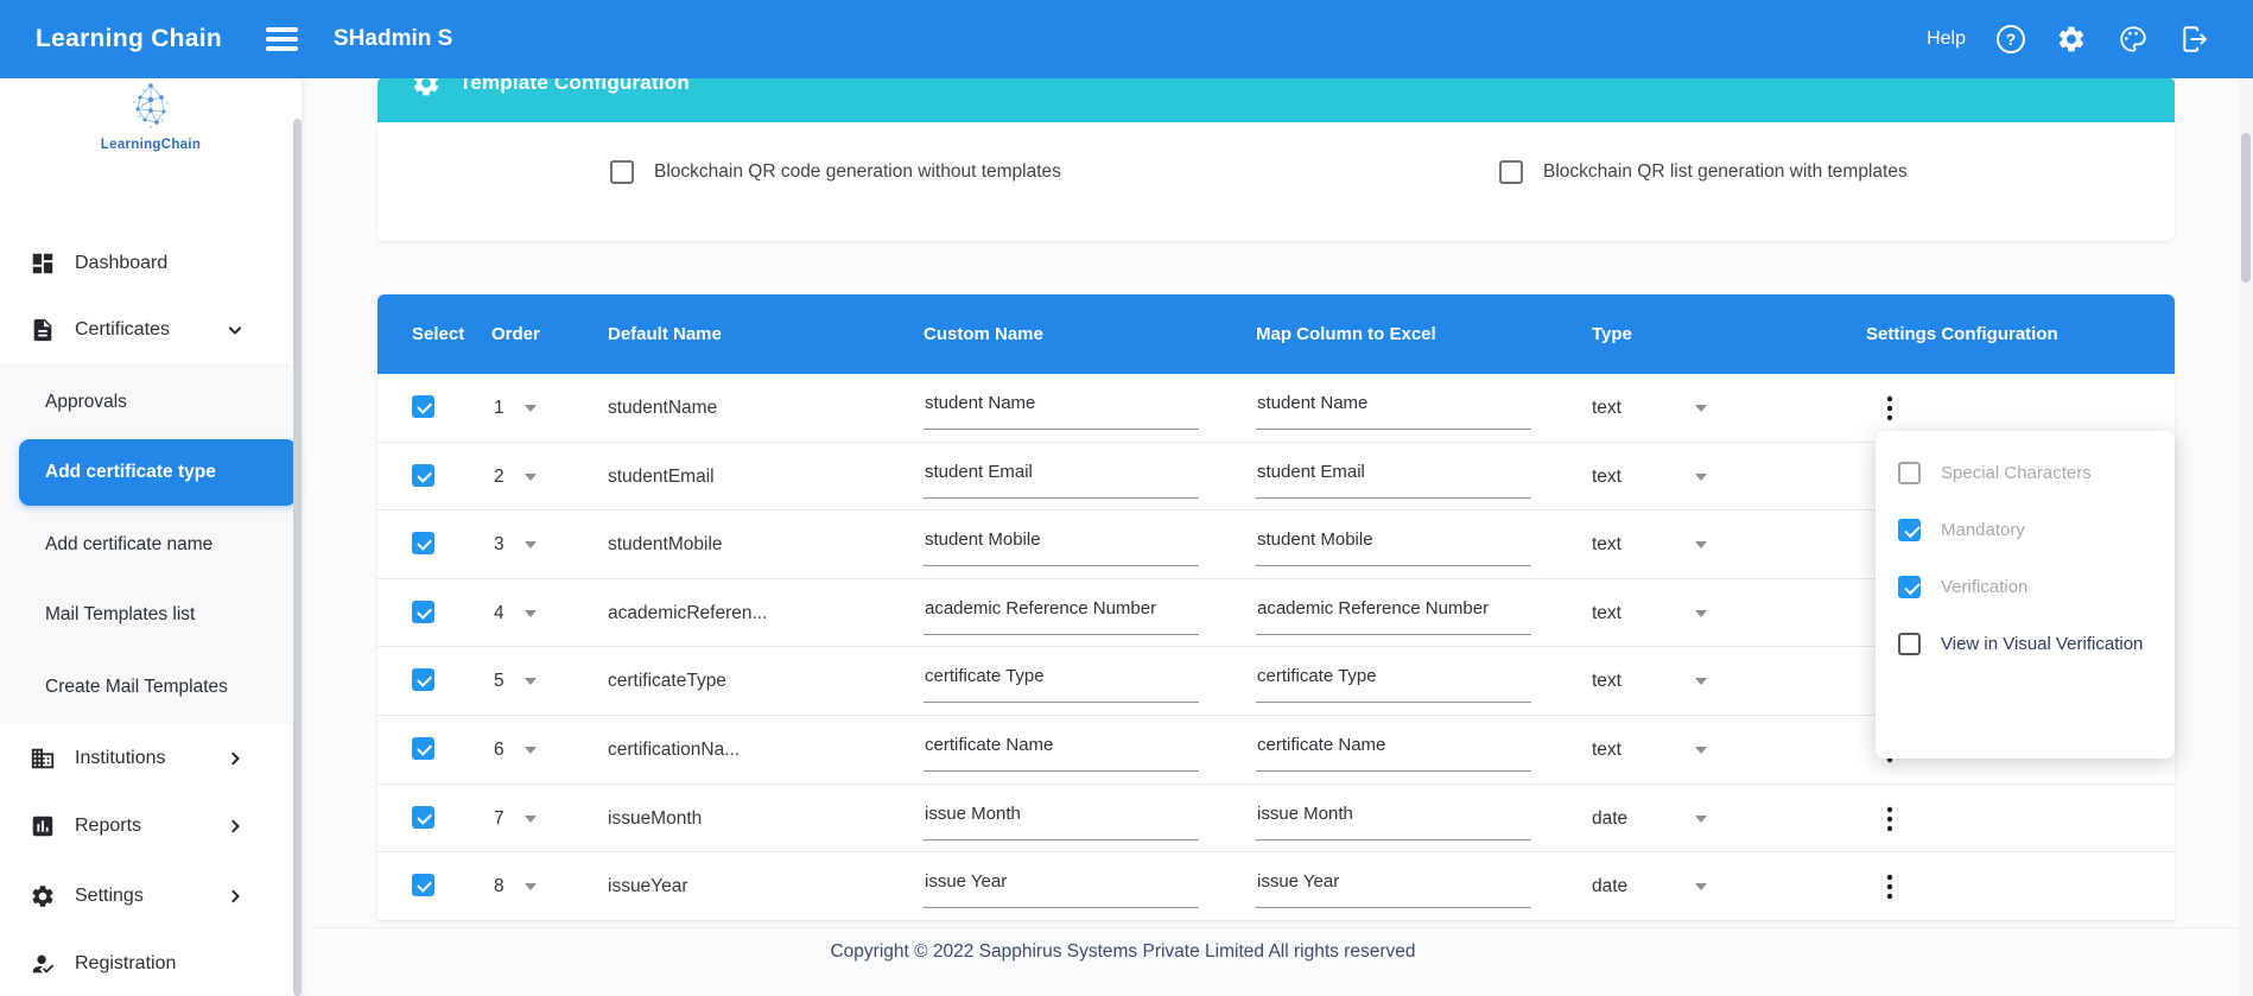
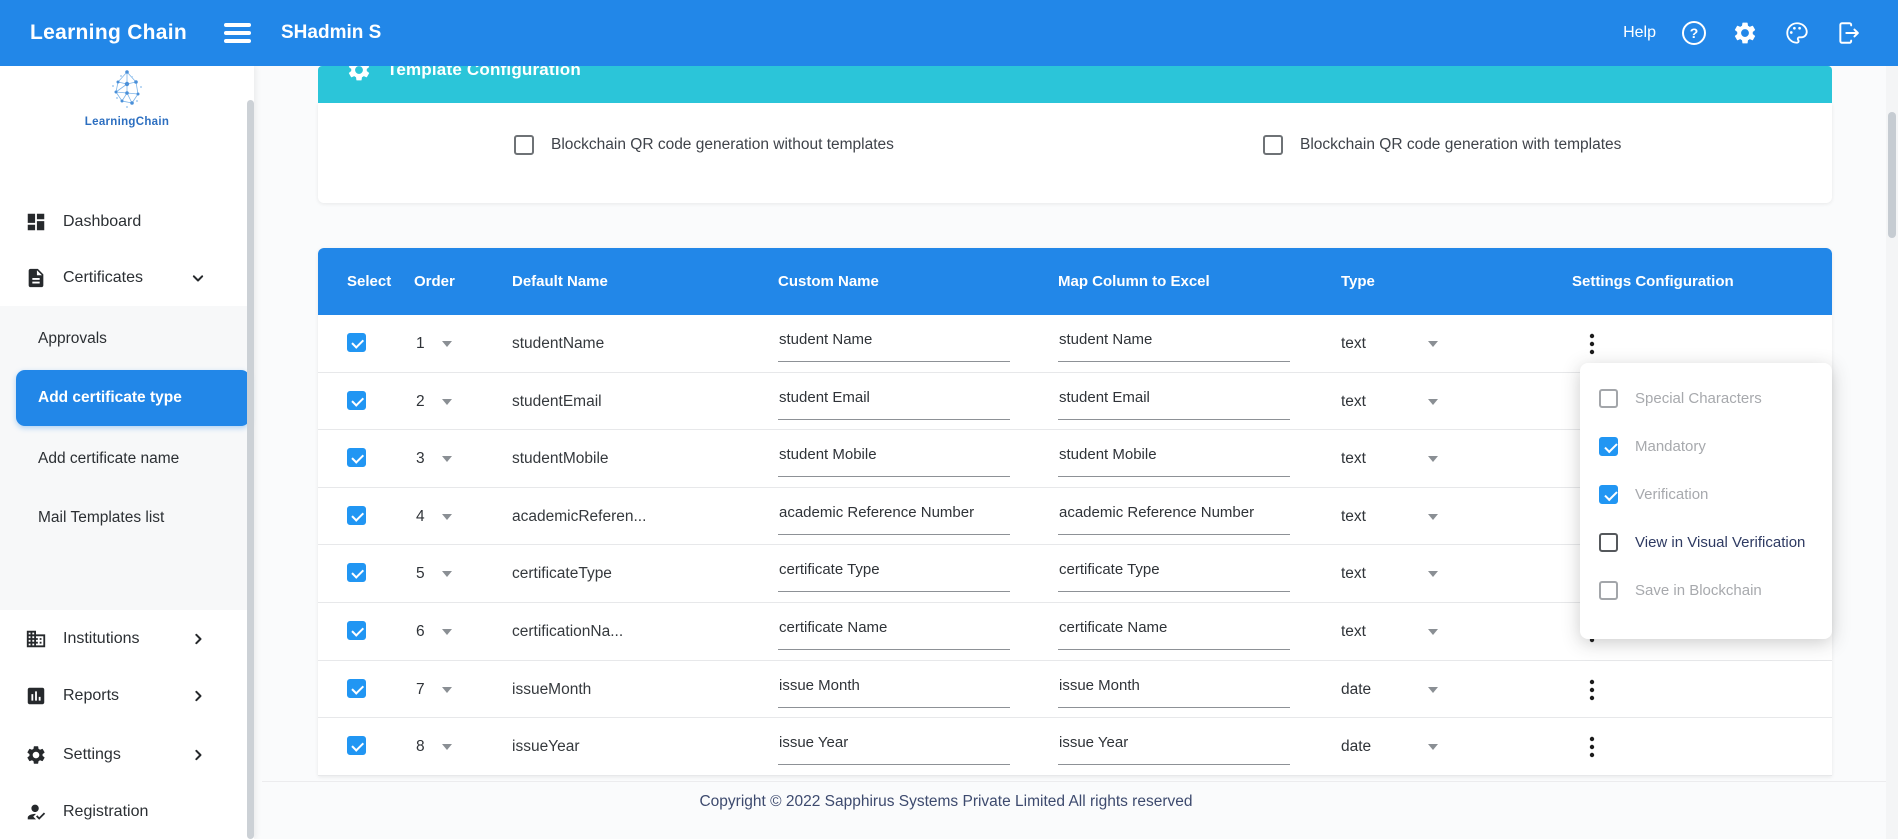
  Learning Chain
  SHadmin S
  Help
  ?
  LearningChain
  Dashboard
  Certificates
  Approvals
  Add certificate type
  Add certificate name
  Mail Templates list
- Create Mail Templates
  Institutions
  Reports
  Settings
  Registration
  Template Configuration
  Blockchain QR code generation without templates
- Blockchain QR list generation with templates
+ Blockchain QR code generation with templates
  Select
  Order
  Default Name
  Custom Name
  Map Column to Excel
  Type
  Settings Configuration
  1
  studentName
  student Name
  student Name
  text
  2
  studentEmail
  student Email
  student Email
  text
  3
  studentMobile
  student Mobile
  student Mobile
  text
  4
  academicReferen...
  academic Reference Number
  academic Reference Number
  text
  5
  certificateType
  certificate Type
  certificate Type
  text
  6
  certificationNa...
  certificate Name
  certificate Name
  text
  7
  issueMonth
  issue Month
  issue Month
  date
  8
  issueYear
  issue Year
  issue Year
  date
  Special Characters
  Mandatory
  Verification
  View in Visual Verification
+ Save in Blockchain
  Copyright © 2022 Sapphirus Systems Private Limited All rights reserved
